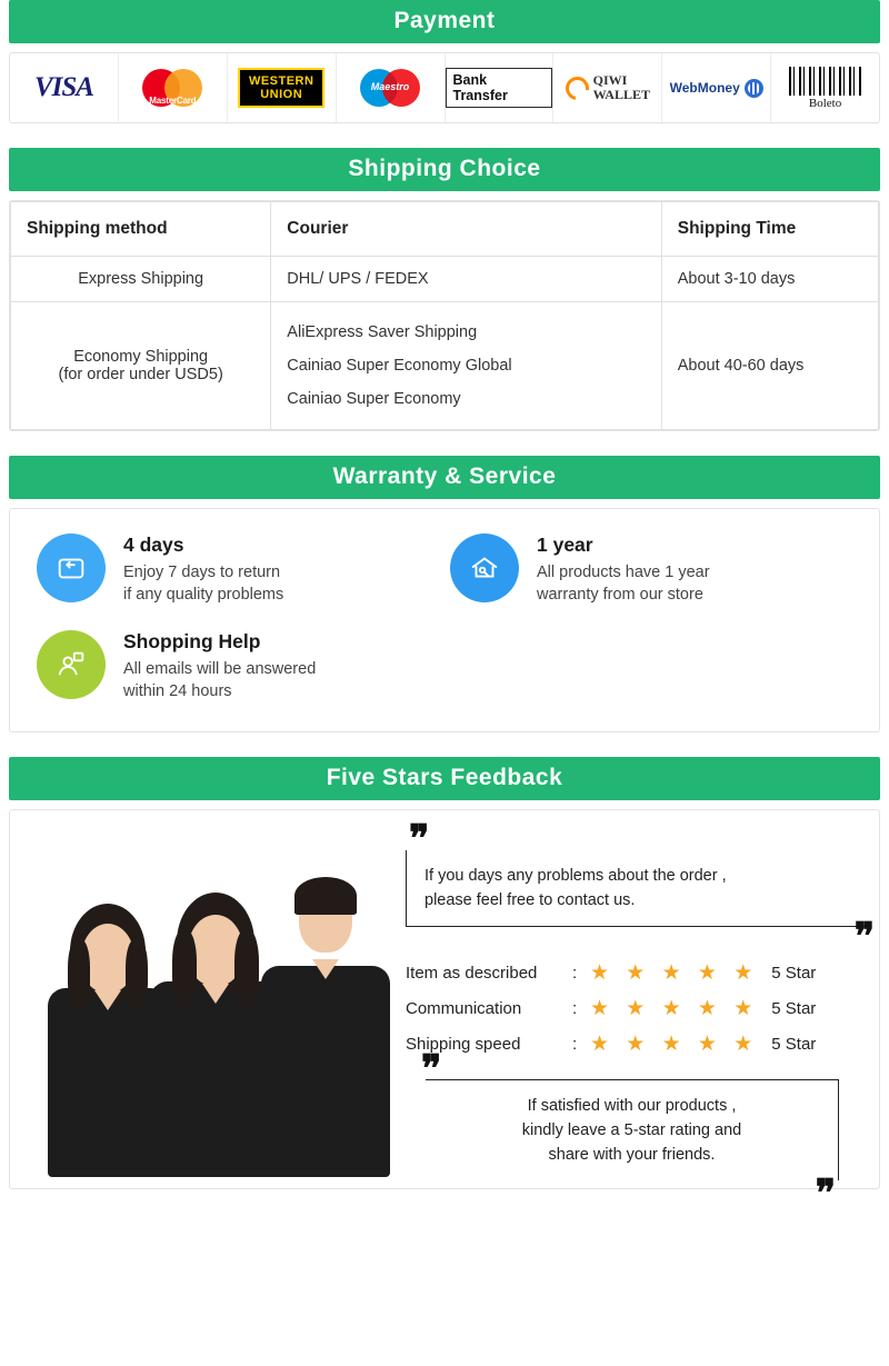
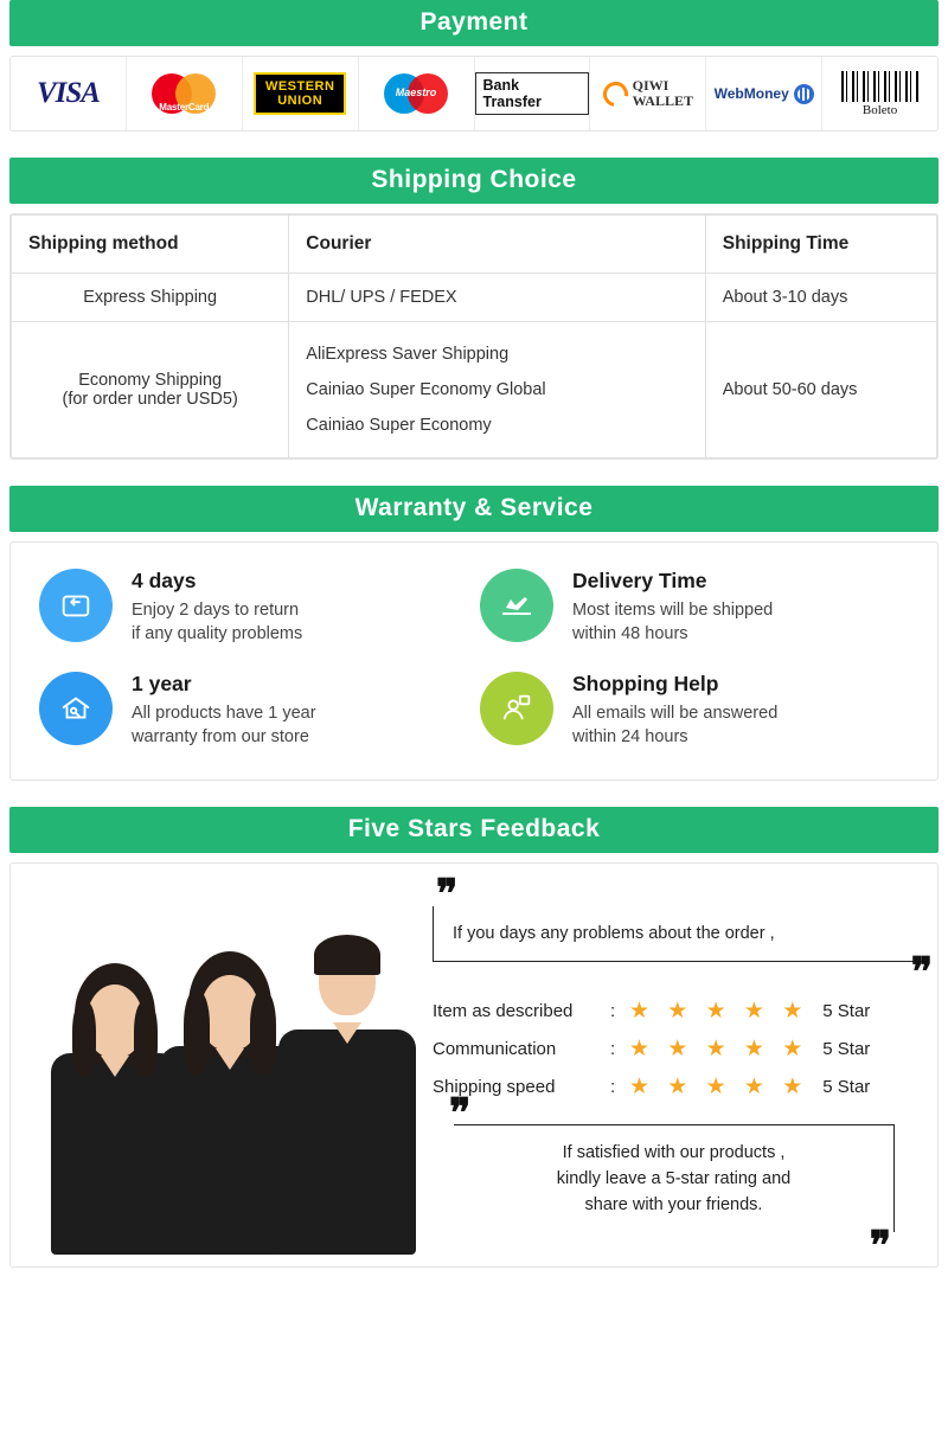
  Payment
  VISA
  MasterCard
  WESTERN
  UNION
  Maestro
  Bank Transfer
  QIWI
  WALLET
  WebMoney
  Boleto
  Shipping Choice
  Shipping method	Courier	Shipping Time
  Express Shipping	DHL/ UPS / FEDEX	About 3-10 days
- Economy Shipping (for order under USD5)	AliExpress Saver Shipping Cainiao Super Economy Global Cainiao Super Economy	About 40-60 days
+ Economy Shipping (for order under USD5)	AliExpress Saver Shipping Cainiao Super Economy Global Cainiao Super Economy	About 50-60 days
  Warranty & Service
  4 days
- Enjoy 7 days to return
+ Enjoy 2 days to return
  if any quality problems
+ Delivery Time
+ Most items will be shipped
+ within 48 hours
  1 year
  All products have 1 year
  warranty from our store
  Shopping Help
  All emails will be answered
  within 24 hours
  Five Stars Feedback
  ❞
  If you days any problems about the order ,
- please feel free to contact us.
  ❞
  Item as described
  :
  ★ ★ ★ ★ ★
  5 Star
  Communication
  :
  ★ ★ ★ ★ ★
  5 Star
  Shipping speed
  :
  ★ ★ ★ ★ ★
  5 Star
  ❞
  If satisfied with our products ,
  kindly leave a 5-star rating and
  share with your friends.
  ❞
